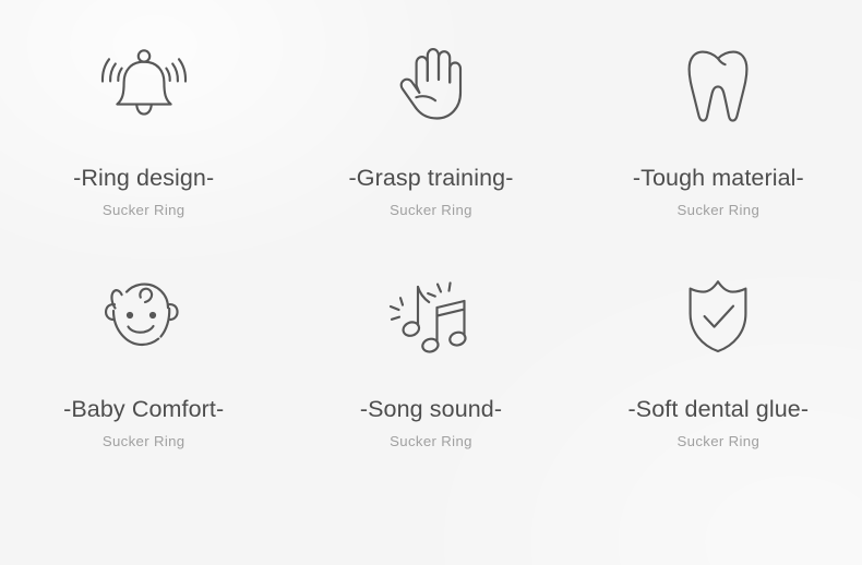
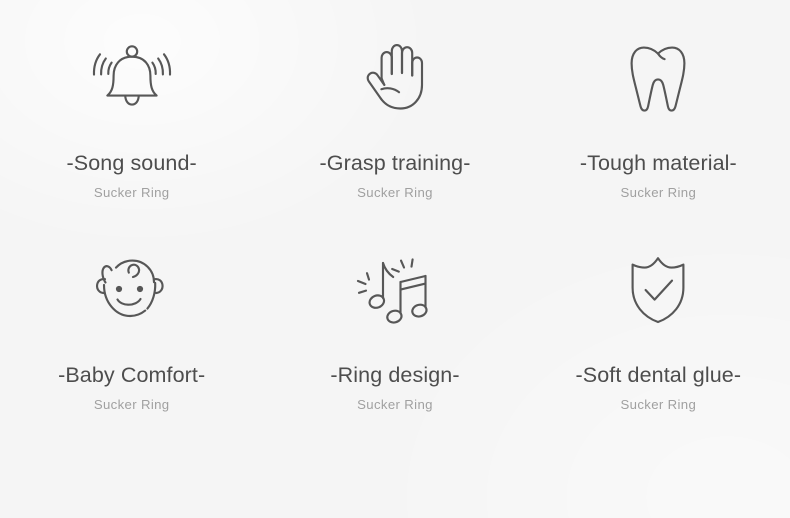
- -Ring design-
+ -Song sound-
  Sucker Ring
  -Grasp training-
  Sucker Ring
  -Tough material-
  Sucker Ring
  -Baby Comfort-
  Sucker Ring
- -Song sound-
+ -Ring design-
  Sucker Ring
  -Soft dental glue-
  Sucker Ring
